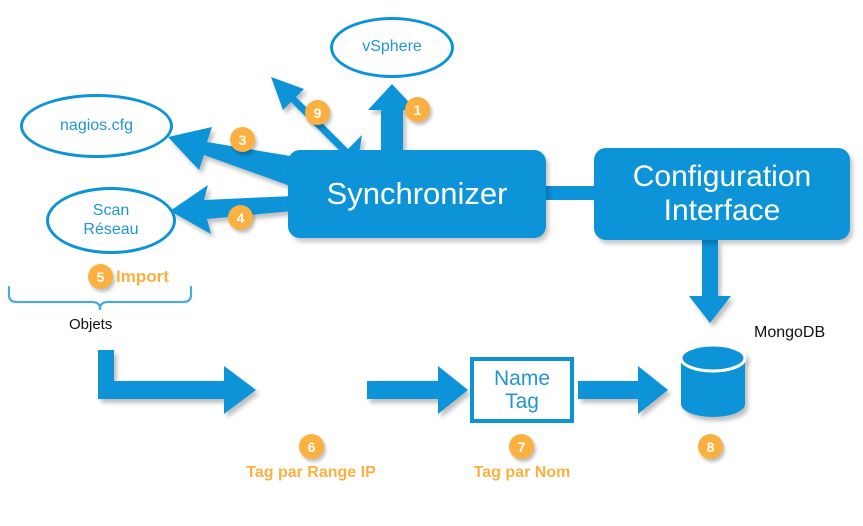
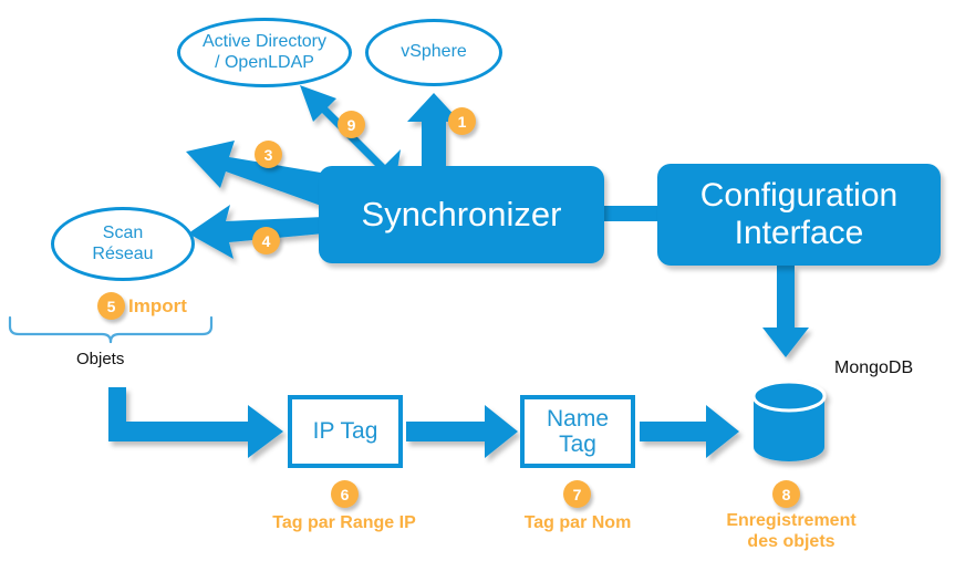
+ Active Directory
+ / OpenLDAP
  vSphere
- nagios.cfg
  Scan
  Réseau
  Synchronizer
  Configuration
  Interface
+ IP Tag
  Name
  Tag
  1
  9
  3
  4
  5
  6
  7
  8
  Import
  Tag par Range IP
  Tag par Nom
+ Enregistrement
+ des objets
  Objets
  MongoDB
